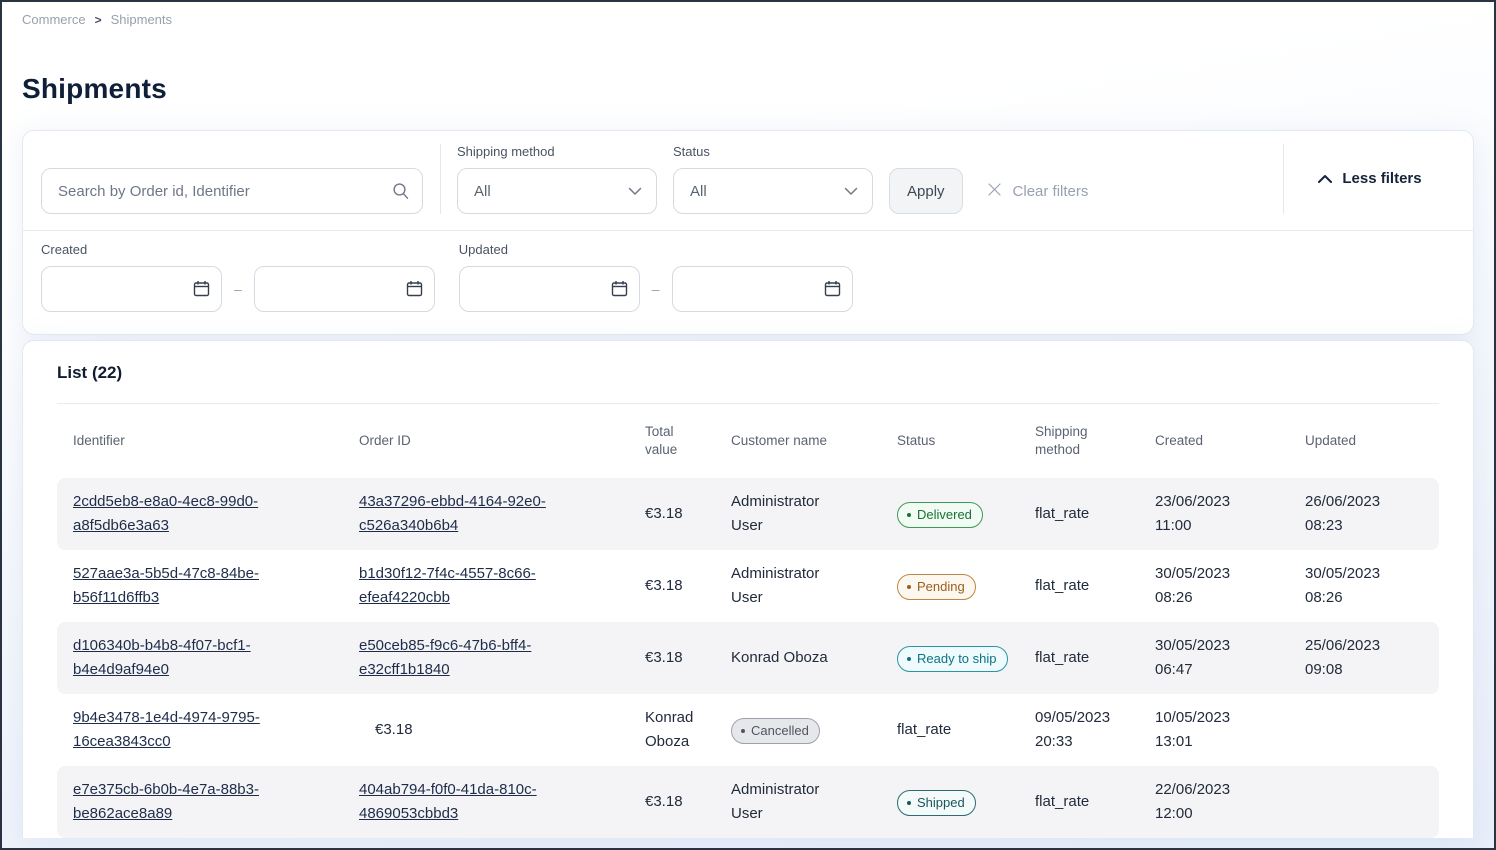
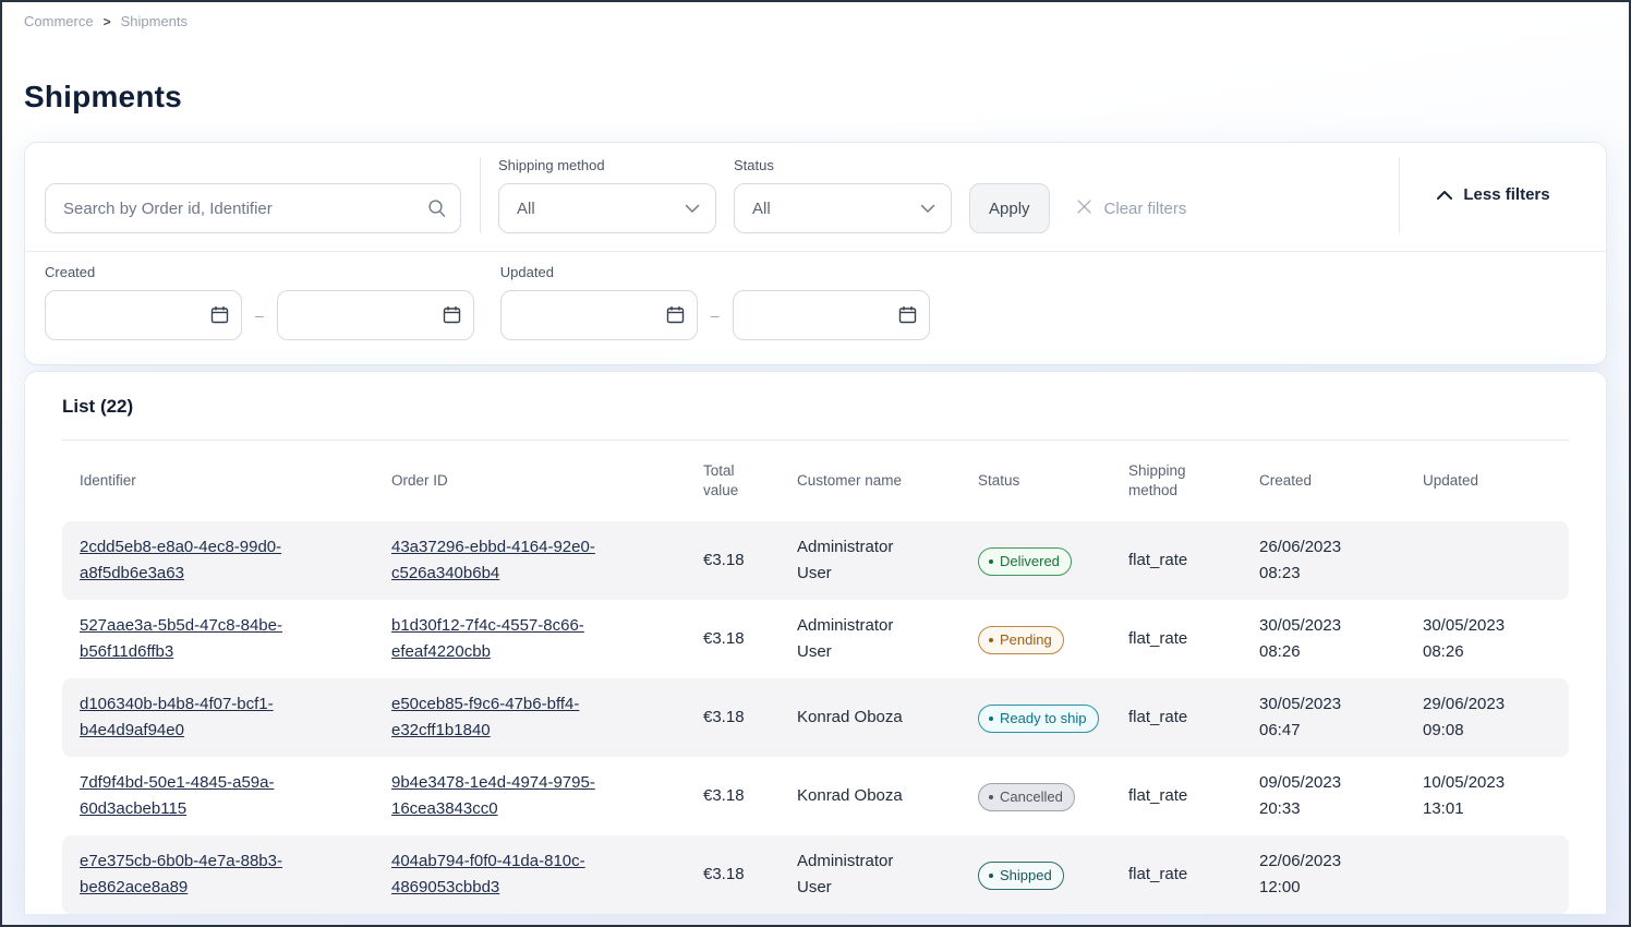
  Commerce
  >
  Shipments
  Shipments
  Search by Order id, Identifier
  Shipping method
  All
  Status
  All
  Apply
  Clear filters
  Less filters
  Created
  –
  Updated
  –
  List (22)
  Identifier
  Order ID
  Total value
  Customer name
  Status
  Shipping method
  Created
  Updated
  2cdd5eb8-e8a0-4ec8-99d0-a8f5db6e3a63
  43a37296-ebbd-4164-92e0-c526a340b6b4
  €3.18
  Administrator User
  Delivered
  flat_rate
- 23/06/2023
- 11:00
  26/06/2023
  08:23
  527aae3a-5b5d-47c8-84be-b56f11d6ffb3
  b1d30f12-7f4c-4557-8c66-efeaf4220cbb
  €3.18
  Administrator User
  Pending
  flat_rate
  30/05/2023
  08:26
  30/05/2023
  08:26
  d106340b-b4b8-4f07-bcf1-b4e4d9af94e0
  e50ceb85-f9c6-47b6-bff4-e32cff1b1840
  €3.18
  Konrad Oboza
  Ready to ship
  flat_rate
  30/05/2023
  06:47
- 25/06/2023
+ 29/06/2023
  09:08
+ 7df9f4bd-50e1-4845-a59a-60d3acbeb115
  9b4e3478-1e4d-4974-9795-16cea3843cc0
  €3.18
  Konrad Oboza
  Cancelled
  flat_rate
  09/05/2023
  20:33
  10/05/2023
  13:01
  e7e375cb-6b0b-4e7a-88b3-be862ace8a89
  404ab794-f0f0-41da-810c-4869053cbbd3
  €3.18
  Administrator User
  Shipped
  flat_rate
  22/06/2023
  12:00
